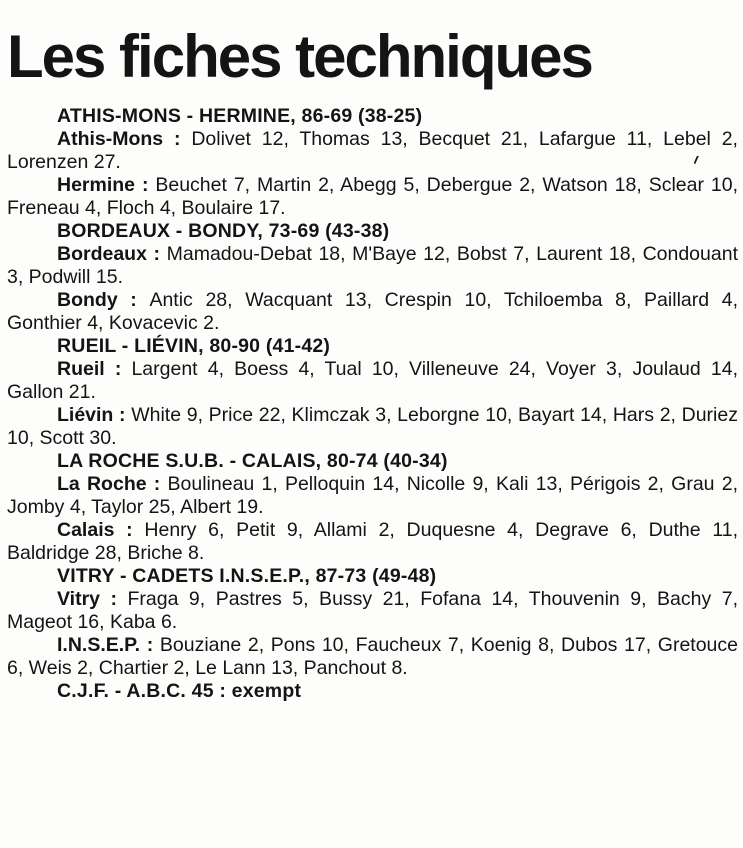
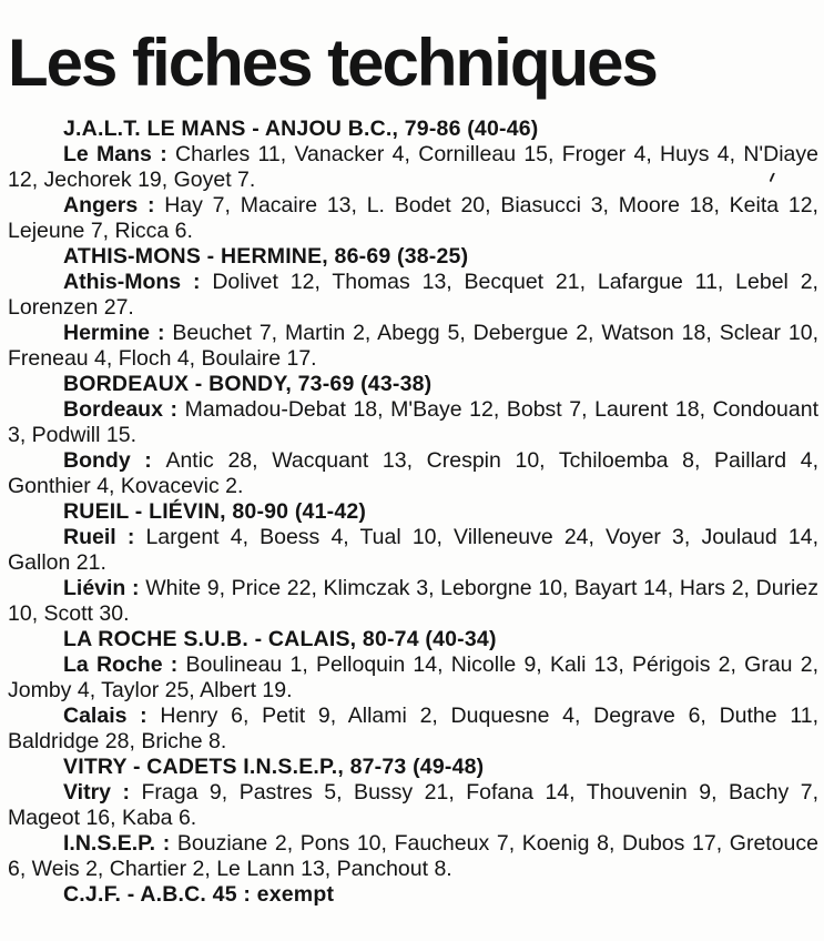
  Les fiches techniques
+ J.A.L.T. LE MANS - ANJOU B.C., 79-86 (40-46)
+ Le Mans : Charles 11, Vanacker 4, Cornilleau 15, Froger 4, Huys 4, N'Diaye 12, Jechorek 19, Goyet 7.
+ Angers : Hay 7, Macaire 13, L. Bodet 20, Biasucci 3, Moore 18, Keita 12, Lejeune 7, Ricca 6.
  ATHIS-MONS - HERMINE, 86-69 (38-25)
  Athis-Mons : Dolivet 12, Thomas 13, Becquet 21, Lafargue 11, Lebel 2, Lorenzen 27.
  Hermine : Beuchet 7, Martin 2, Abegg 5, Debergue 2, Watson 18, Sclear 10, Freneau 4, Floch 4, Boulaire 17.
  BORDEAUX - BONDY, 73-69 (43-38)
  Bordeaux : Mamadou-Debat 18, M'Baye 12, Bobst 7, Laurent 18, Condouant 3, Podwill 15.
  Bondy : Antic 28, Wacquant 13, Crespin 10, Tchiloemba 8, Paillard 4, Gonthier 4, Kovacevic 2.
  RUEIL - LIÉVIN, 80-90 (41-42)
  Rueil : Largent 4, Boess 4, Tual 10, Villeneuve 24, Voyer 3, Joulaud 14, Gallon 21.
  Liévin : White 9, Price 22, Klimczak 3, Leborgne 10, Bayart 14, Hars 2, Duriez 10, Scott 30.
  LA ROCHE S.U.B. - CALAIS, 80-74 (40-34)
  La Roche : Boulineau 1, Pelloquin 14, Nicolle 9, Kali 13, Périgois 2, Grau 2, Jomby 4, Taylor 25, Albert 19.
  Calais : Henry 6, Petit 9, Allami 2, Duquesne 4, Degrave 6, Duthe 11, Baldridge 28, Briche 8.
  VITRY - CADETS I.N.S.E.P., 87-73 (49-48)
  Vitry : Fraga 9, Pastres 5, Bussy 21, Fofana 14, Thouvenin 9, Bachy 7, Mageot 16, Kaba 6.
  I.N.S.E.P. : Bouziane 2, Pons 10, Faucheux 7, Koenig 8, Dubos 17, Gretouce 6, Weis 2, Chartier 2, Le Lann 13, Panchout 8.
  C.J.F. - A.B.C. 45 : exempt
